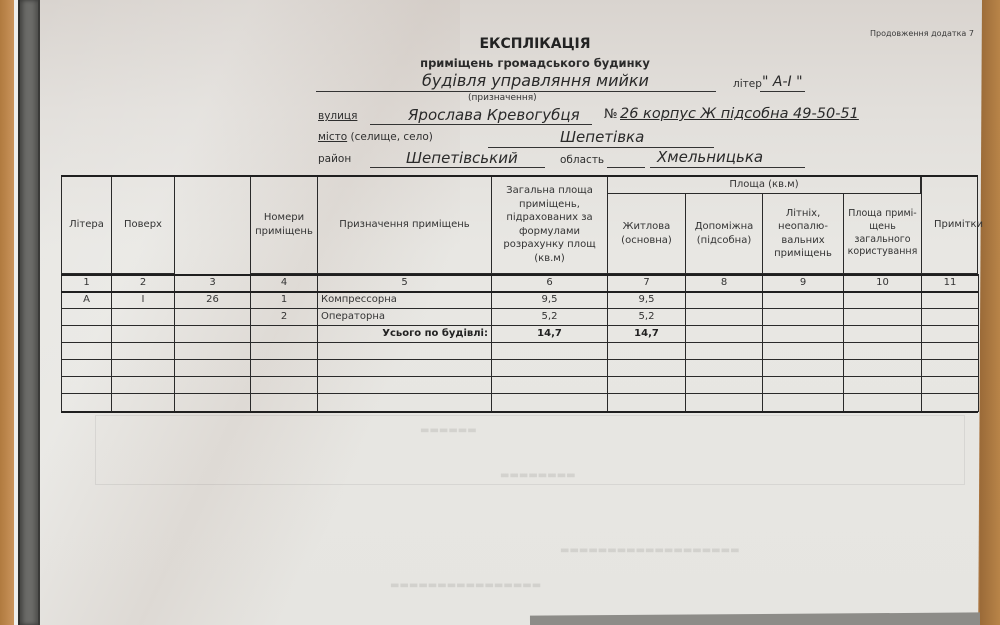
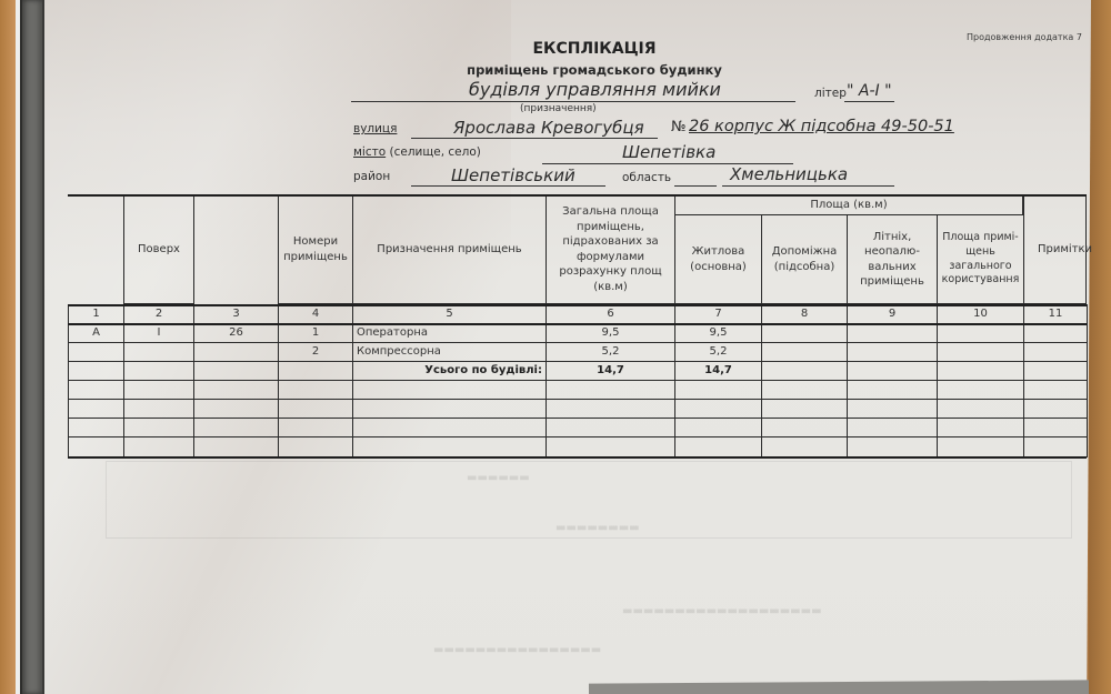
  Продовження додатка 7
  ЕКСПЛІКАЦІЯ
  приміщень громадського будинку
  будівля управляння мийки
  (призначення)
  літер
  " А-І "
  вулиця
  Ярослава Кревогубця
  №
  26 корпус Ж підсобна 49-50-51
  місто (селище, село)
  Шепетівка
  район
  Шепетівський
  область
  Хмельницька
- Літера
  Поверх
  Номери приміщень
  Призначення приміщень
  Загальна площа приміщень, підрахованих за формулами розрахунку площ (кв.м)
  Площа (кв.м)
  Житлова (основна)
  Допоміжна (підсобна)
  Літніх, неопалю-вальних приміщень
  Площа примі-щень загального користування
  Примітки
  1
  2
  3
  4
  5
  6
  7
  8
  9
  10
  11
  А
  І
  26
  1
- Компрессорна
+ Операторна
  9,5
  9,5
  2
- Операторна
+ Компрессорна
  5,2
  5,2
  Усього по будівлі:
  14,7
  14,7
